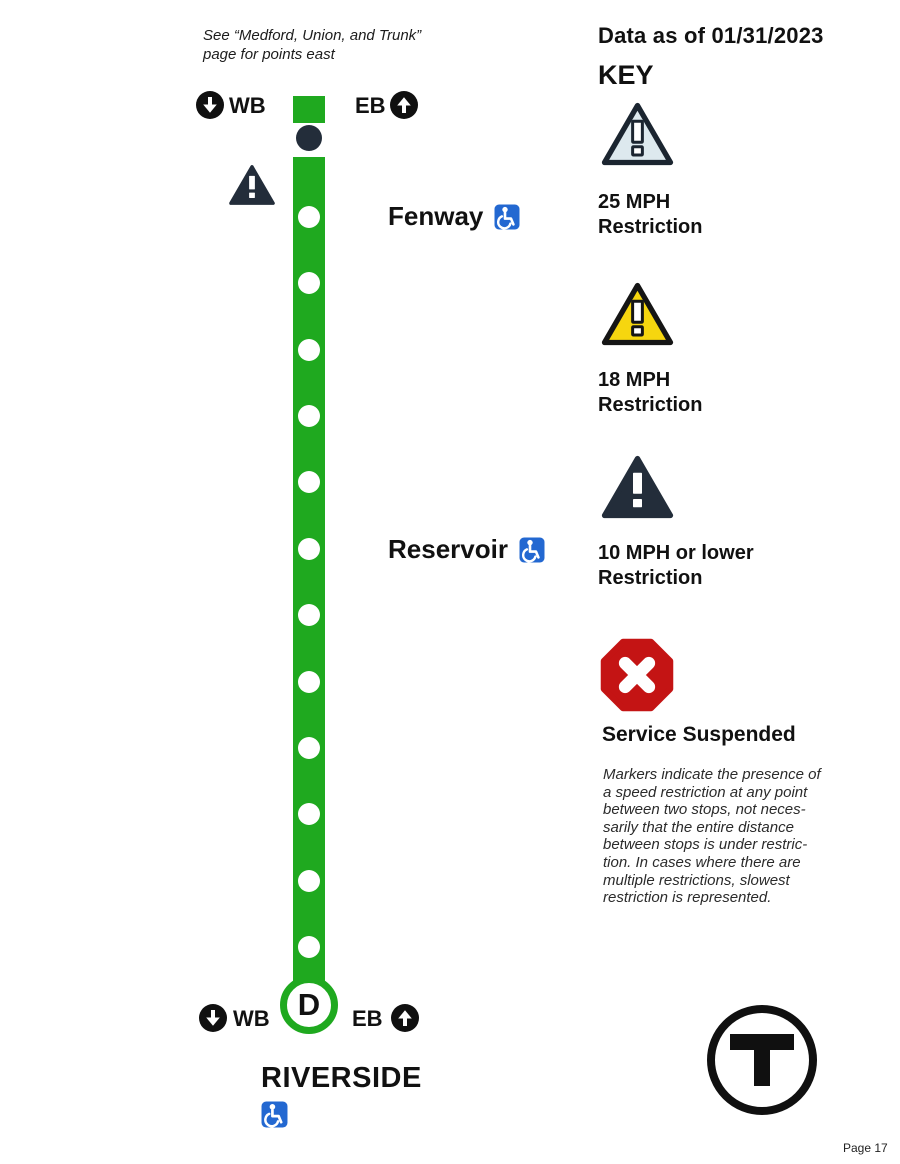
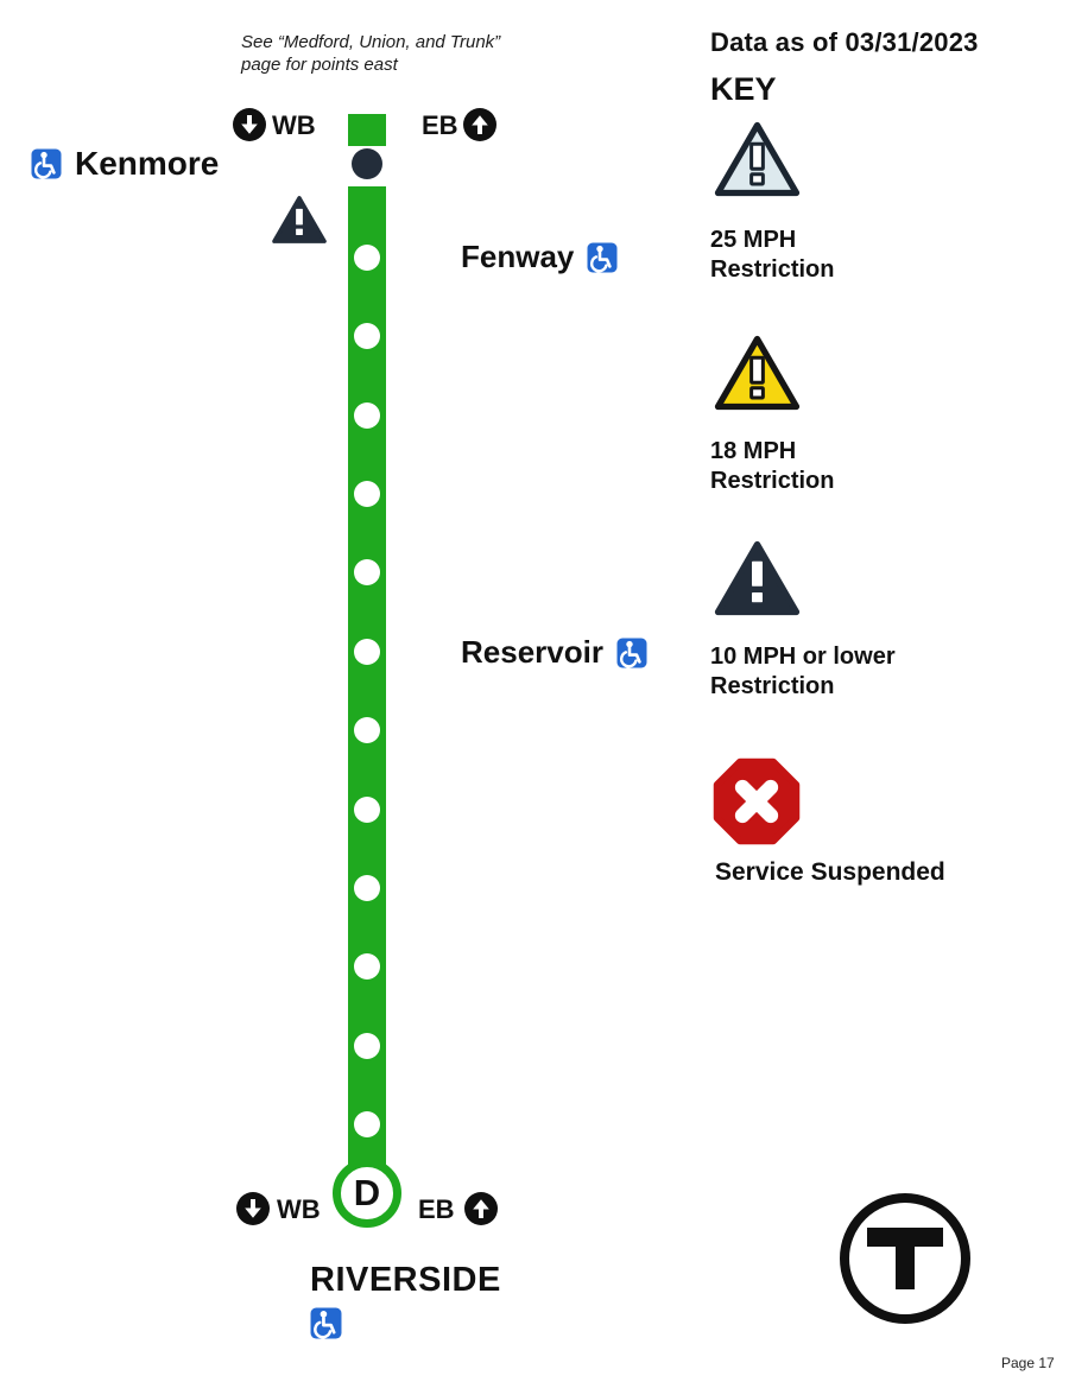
  See “Medford, Union, and Trunk”
  page for points east
- Data as of 01/31/2023
+ Data as of 03/31/2023
  KEY
  25 MPH
  Restriction
  18 MPH
  Restriction
  10 MPH or lower
  Restriction
  Service Suspended
- Markers indicate the presence of
- a speed restriction at any point
- between two stops, not neces-
- sarily that the entire distance
- between stops is under restric-
- tion. In cases where there are
- multiple restrictions, slowest
- restriction is represented.
  WB
  EB
+ Kenmore
  Fenway
  Reservoir
  D
  WB
  EB
  RIVERSIDE
  Page 17
